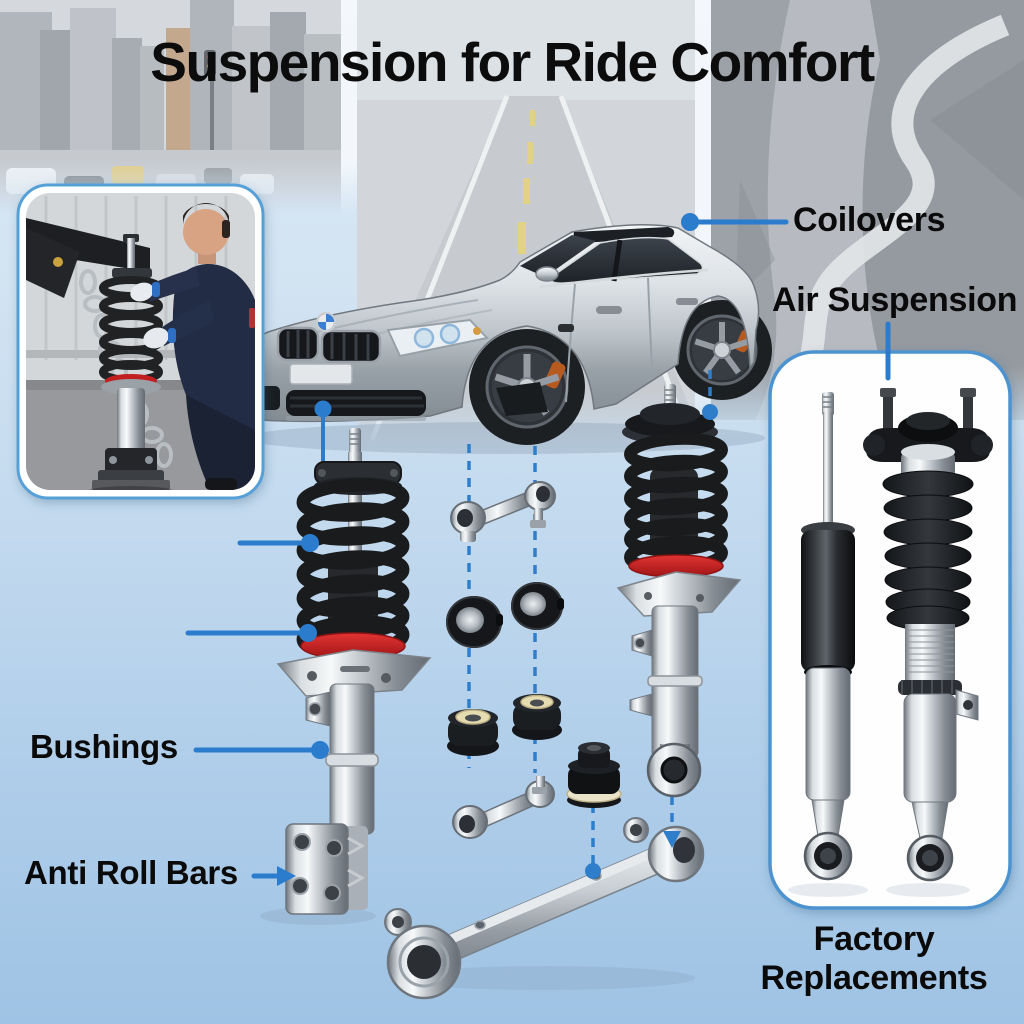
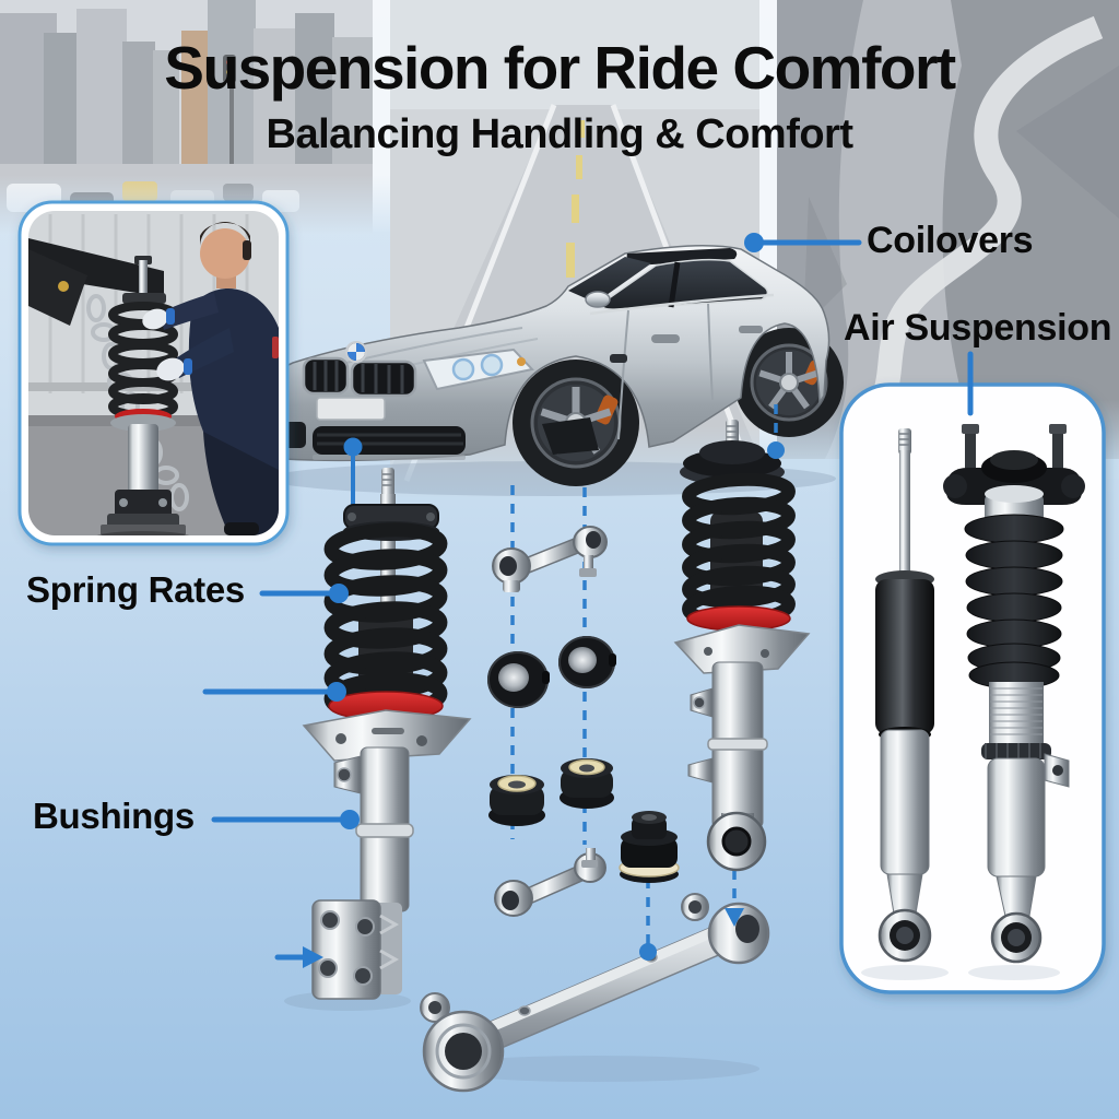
  Suspension for Ride Comfort
+ Balancing Handling & Comfort
  Coilovers
  Air Suspension
+ Spring Rates
  Bushings
- Anti Roll Bars
- Factory Replacements
